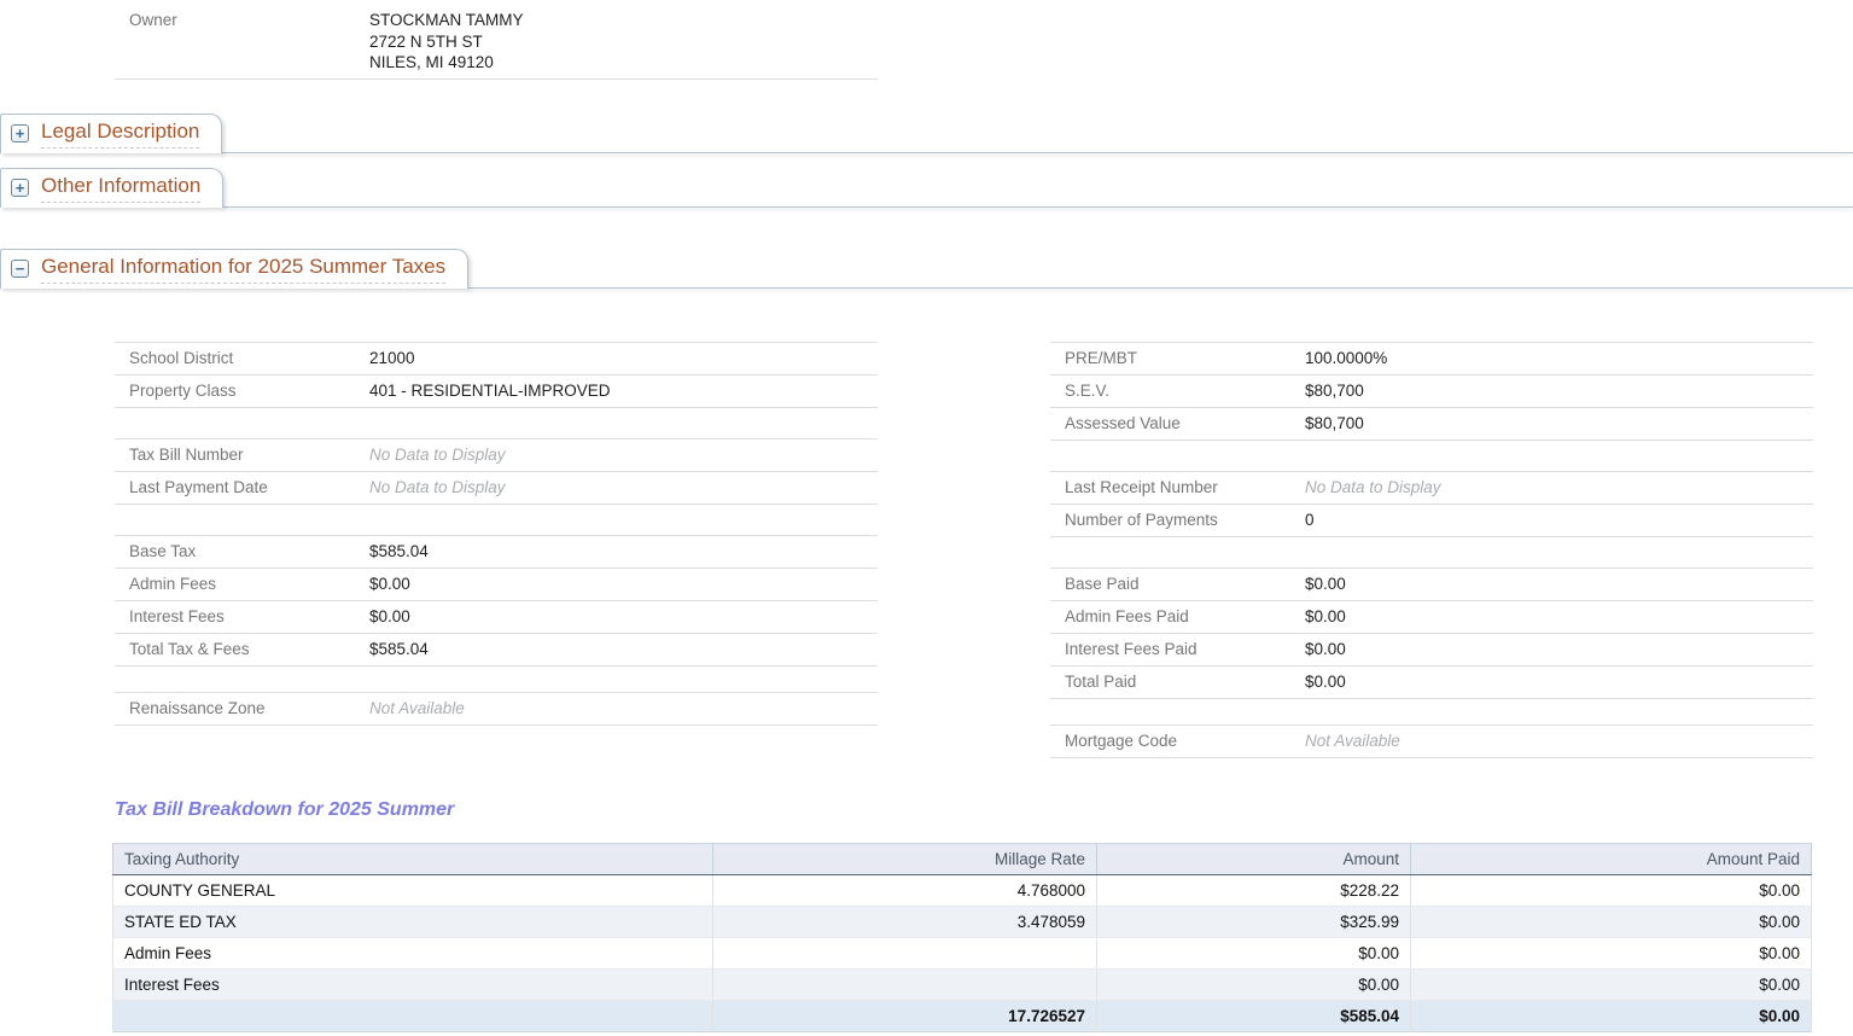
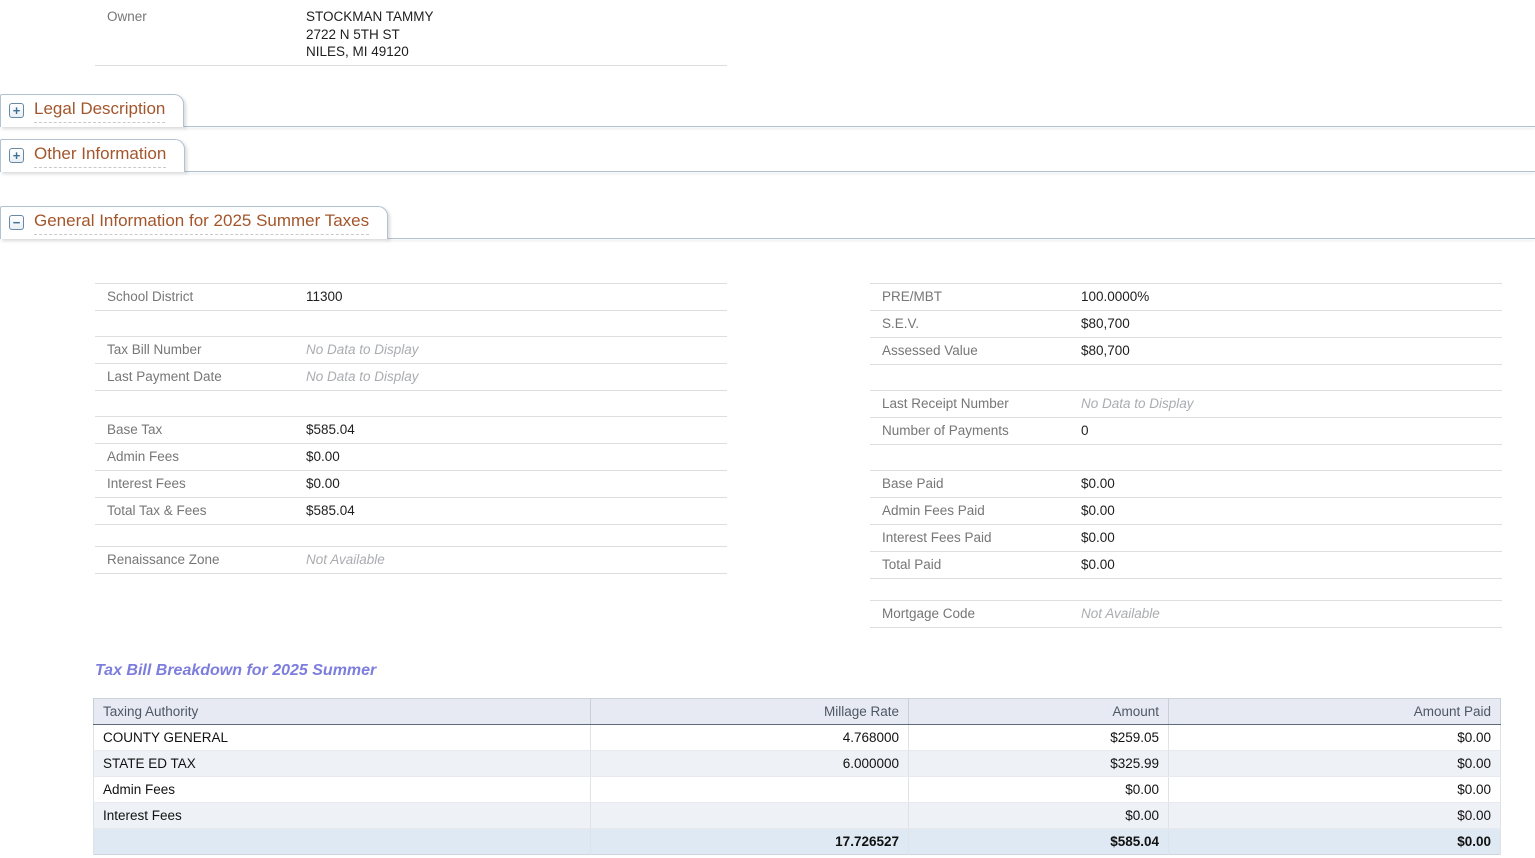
  Owner
  STOCKMAN TAMMY
  2722 N 5TH ST
  NILES, MI 49120
  +
  Legal Description
  +
  Other Information
  −
  General Information for 2025 Summer Taxes
  School District
- 21000
+ 11300
- Property Class
- 401 - RESIDENTIAL-IMPROVED
  Tax Bill Number
  No Data to Display
  Last Payment Date
  No Data to Display
  Base Tax
  $585.04
  Admin Fees
  $0.00
  Interest Fees
  $0.00
  Total Tax & Fees
  $585.04
  Renaissance Zone
  Not Available
  PRE/MBT
  100.0000%
  S.E.V.
  $80,700
  Assessed Value
  $80,700
  Last Receipt Number
  No Data to Display
  Number of Payments
  0
  Base Paid
  $0.00
  Admin Fees Paid
  $0.00
  Interest Fees Paid
  $0.00
  Total Paid
  $0.00
  Mortgage Code
  Not Available
  Tax Bill Breakdown for 2025 Summer
  Taxing Authority	Millage Rate	Amount	Amount Paid
- COUNTY GENERAL	4.768000	$228.22	$0.00
+ COUNTY GENERAL	4.768000	$259.05	$0.00
- STATE ED TAX	3.478059	$325.99	$0.00
+ STATE ED TAX	6.000000	$325.99	$0.00
  Admin Fees		$0.00	$0.00
  Interest Fees		$0.00	$0.00
  	17.726527	$585.04	$0.00
